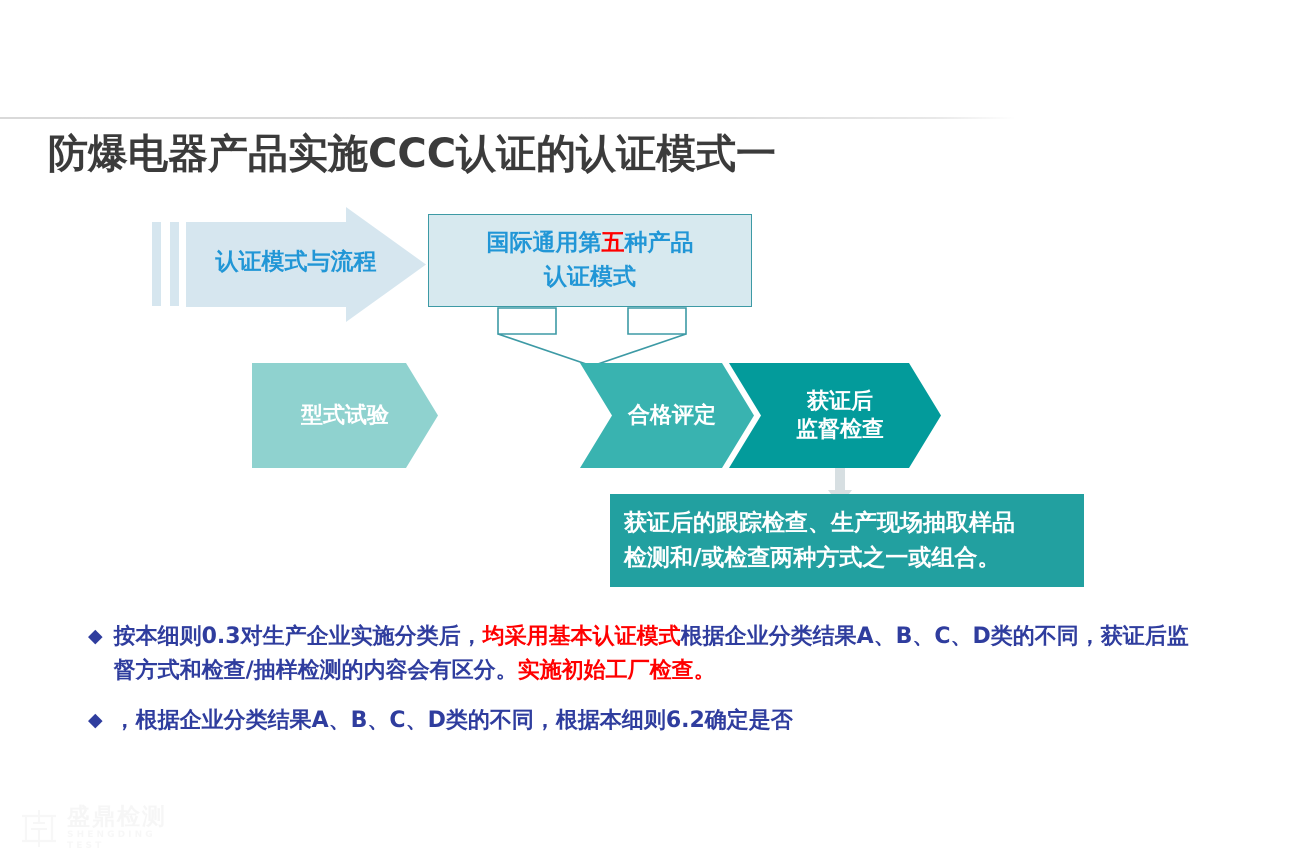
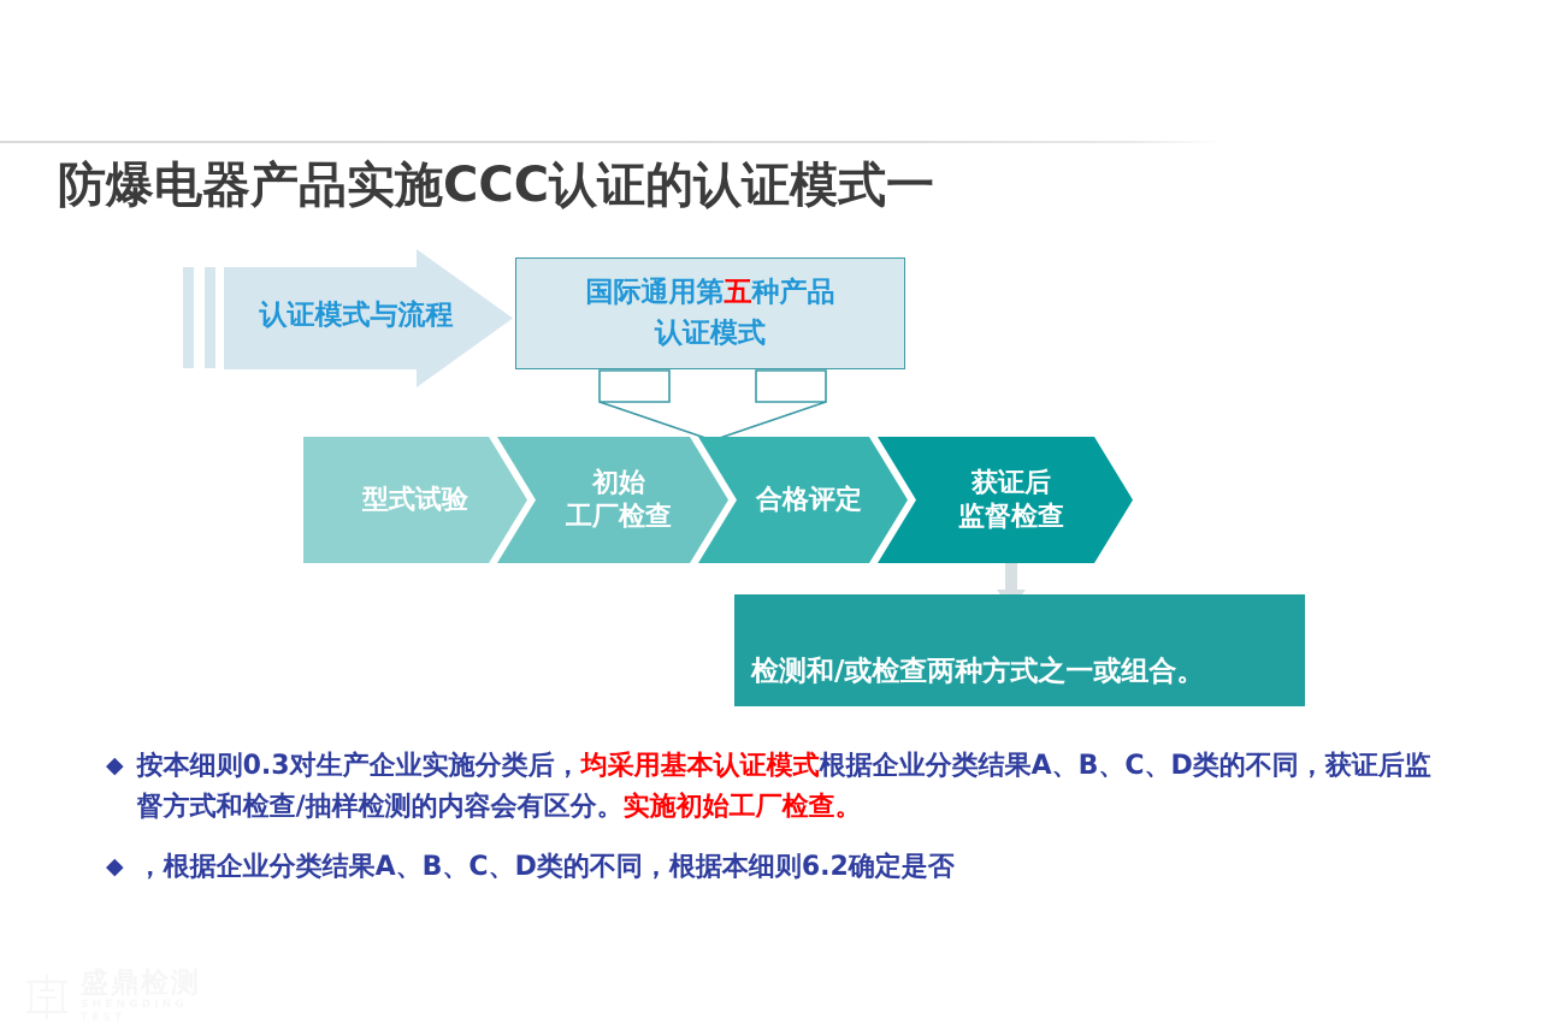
  防爆电器产品实施CCC认证的认证模式一
  认证模式与流程
  国际通用第五种产品
  认证模式
  型式试验
+ 初始
+ 工厂检查
  合格评定
  获证后
  监督检查
- 获证后的跟踪检查、生产现场抽取样品
  检测和/或检查两种方式之一或组合。
  ◆
  按本细则0.3对生产企业实施分类后，均采用基本认证模式根据企业分类结果A、B、C、D类的不同，获证后监督方式和检查/抽样检测的内容会有区分。实施初始工厂检查。
  ◆
  ，根据企业分类结果A、B、C、D类的不同，根据本细则6.2确定是否
